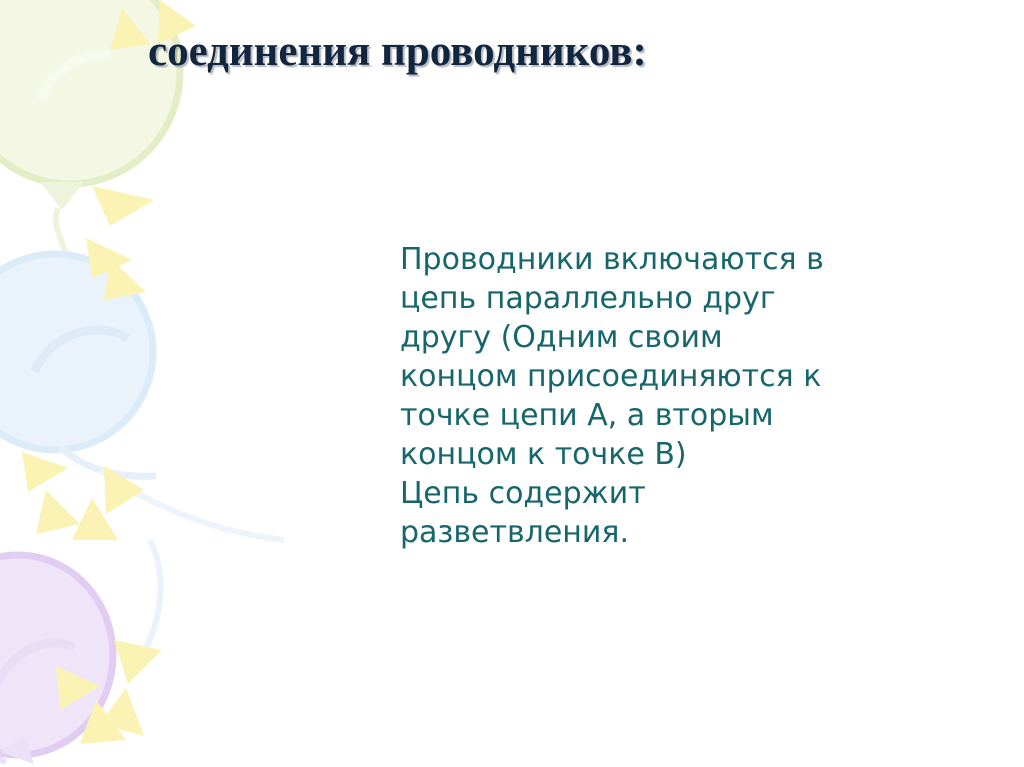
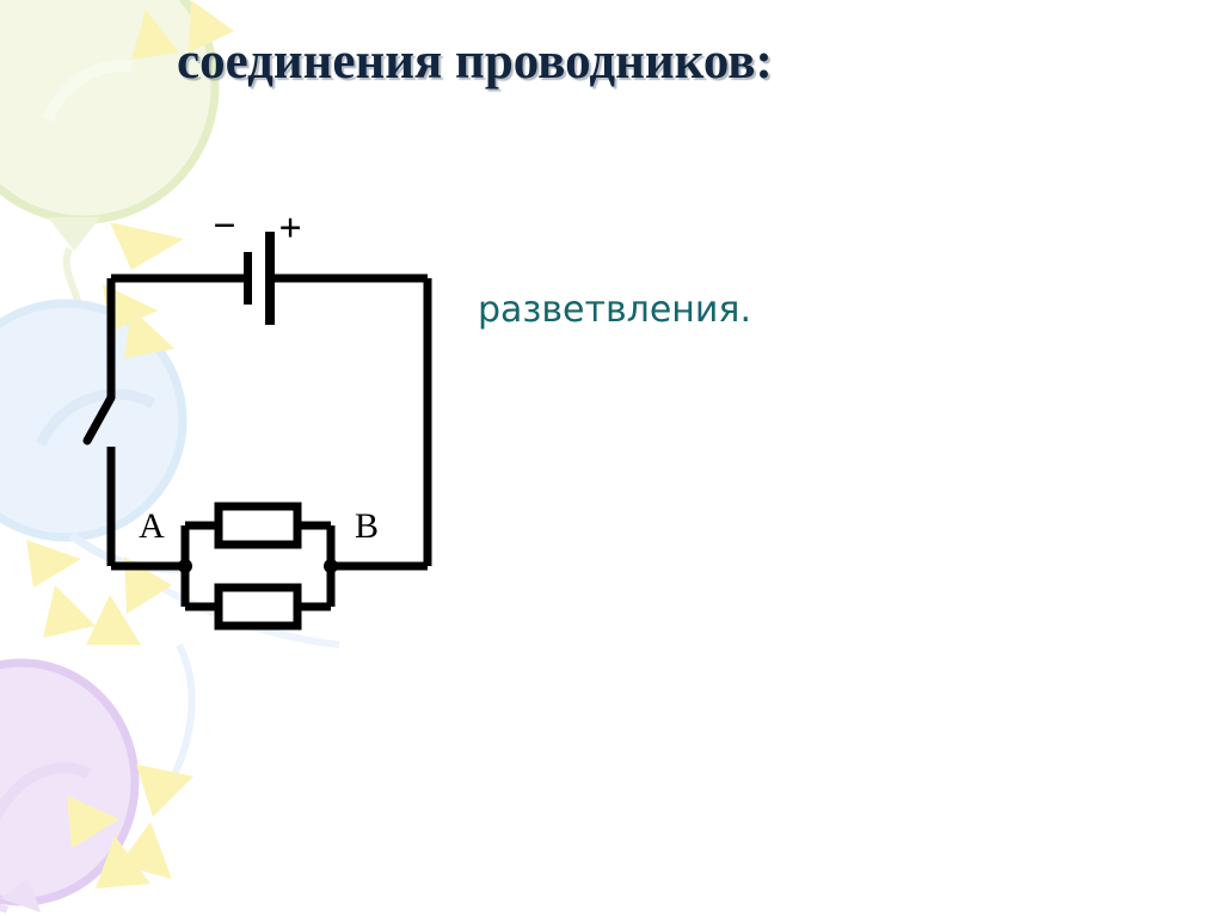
  соединения проводников:
- Проводники включаются в
- цепь параллельно друг
- другу (Одним своим
- концом присоединяются к
- точке цепи А, а вторым
- концом к точке В)
- Цепь содержит
  разветвления.
+ −
+ +
+ А
+ В
